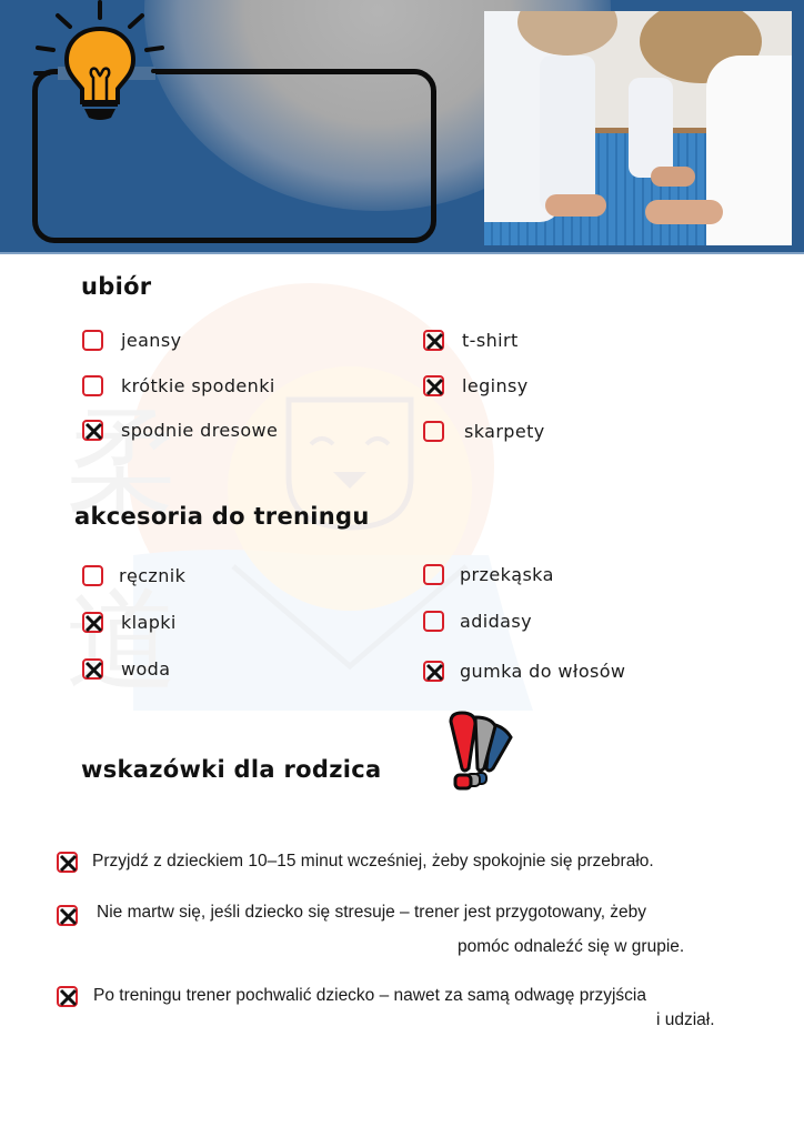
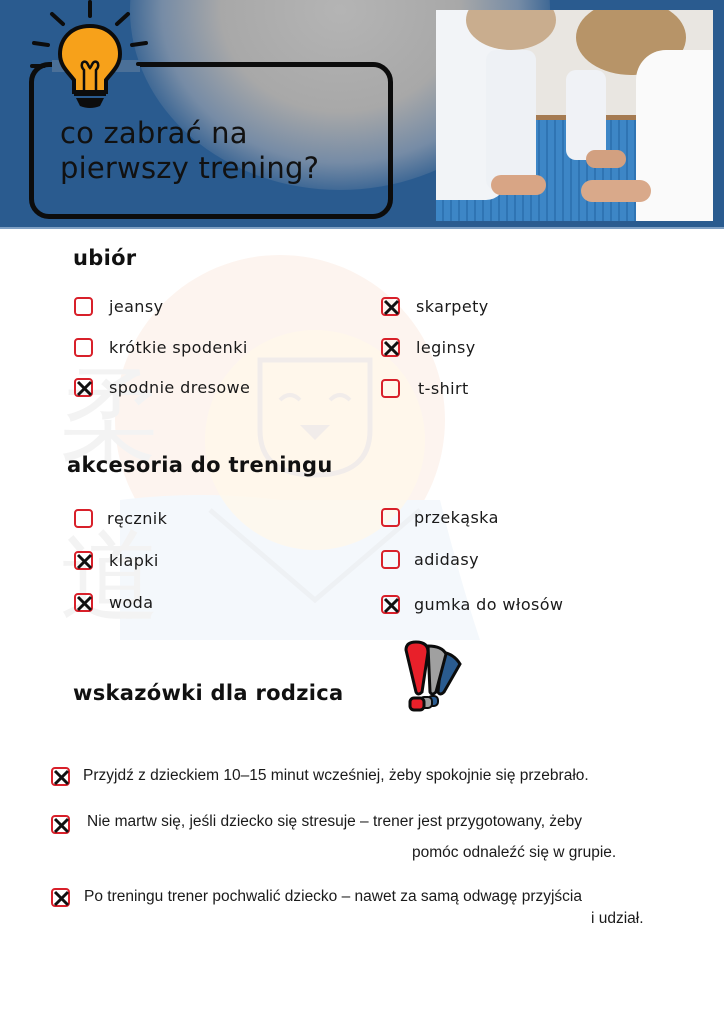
+ co zabrać na
+ pierwszy trening?
  柔
  道
  ubiór
  jeansy
  krótkie spodenki
  spodnie dresowe
- t-shirt
+ skarpety
  leginsy
- skarpety
+ t-shirt
  akcesoria do treningu
  ręcznik
  klapki
  woda
  przekąska
  adidasy
  gumka do włosów
  wskazówki dla rodzica
  Przyjdź z dzieckiem 10–15 minut wcześniej, żeby spokojnie się przebrało.
  Nie martw się, jeśli dziecko się stresuje – trener jest przygotowany, żeby
  pomóc odnaleźć się w grupie.
  Po treningu trener pochwalić dziecko – nawet za samą odwagę przyjścia
  i udział.
